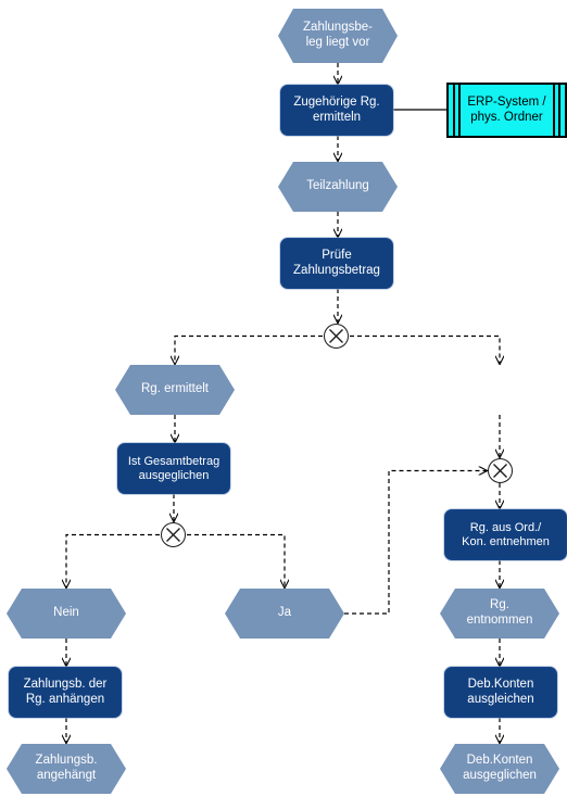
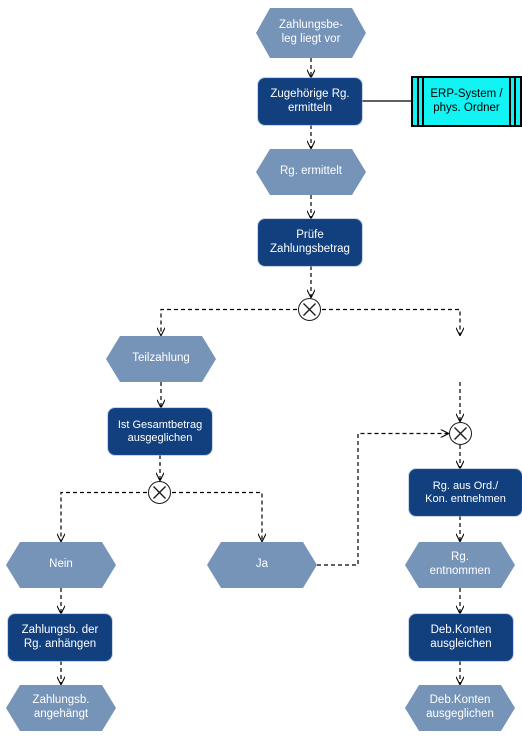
  Zahlungsbe-
  leg liegt vor
  Zugehörige Rg.
  ermitteln
  ERP-System /
  phys. Ordner
- Teilzahlung
+ Rg. ermittelt
  Prüfe
  Zahlungsbetrag
- Rg. ermittelt
+ Teilzahlung
  Ist Gesamtbetrag
  ausgeglichen
  Rg. aus Ord./
  Kon. entnehmen
  Nein
  Ja
  Rg.
  entnommen
  Zahlungsb. der
  Rg. anhängen
  Deb.Konten
  ausgleichen
  Zahlungsb.
  angehängt
  Deb.Konten
  ausgeglichen
